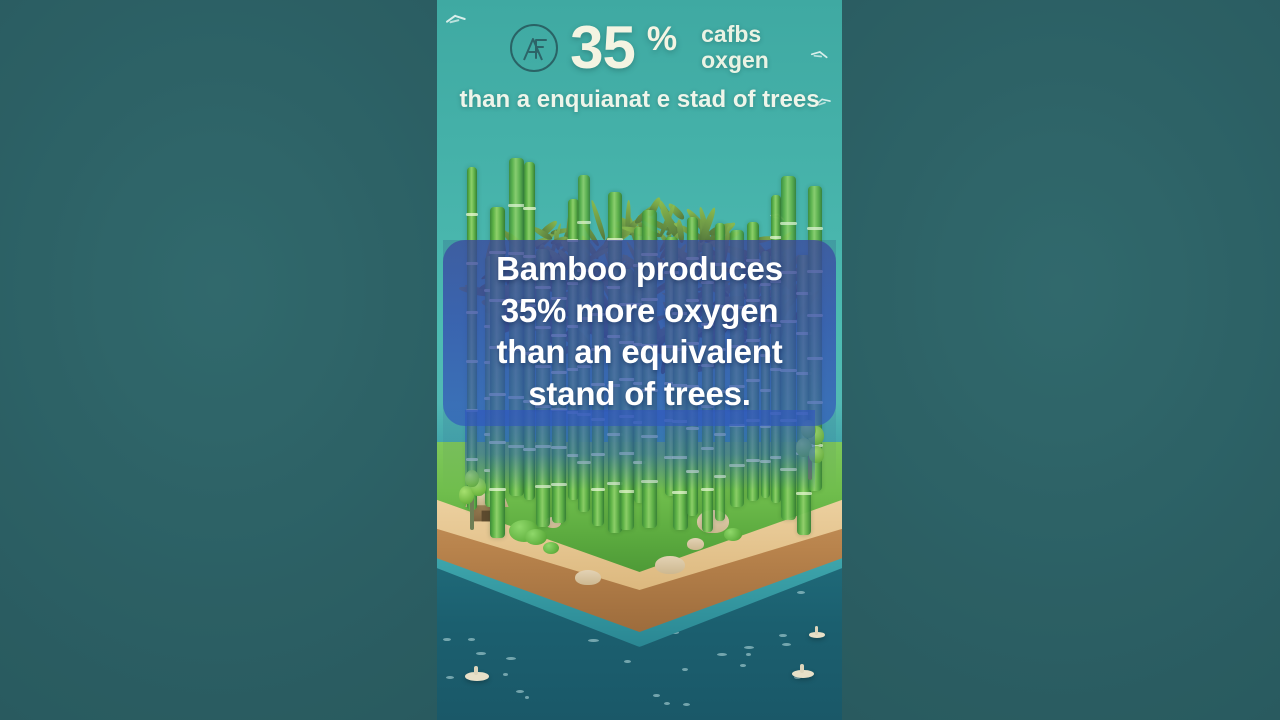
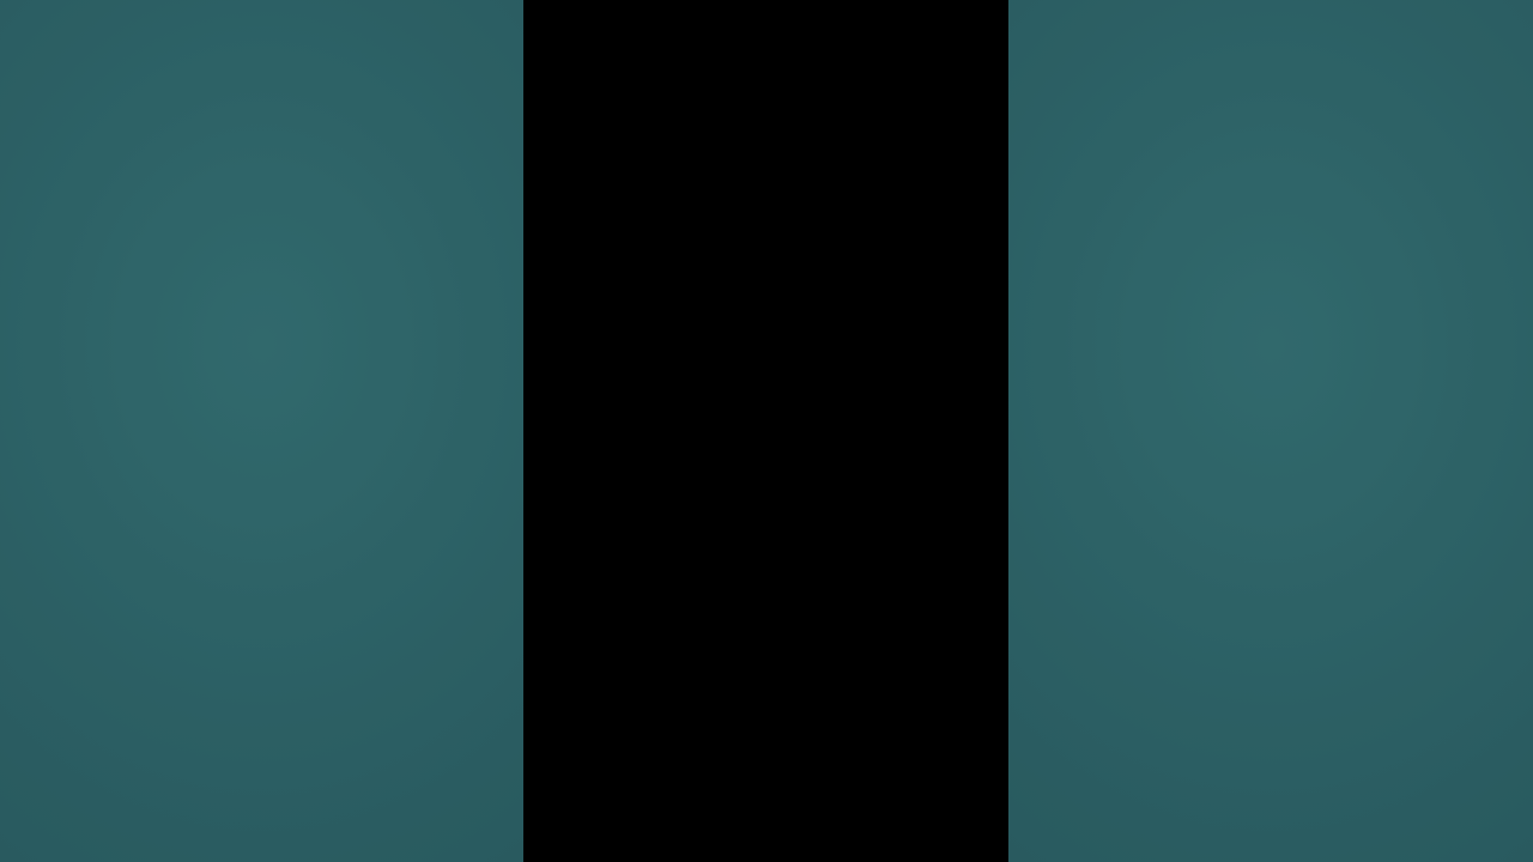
- Bamboo produces
- 35% more oxygen
- than an equivalent
- stand of trees.
- 35
- %
- cafbs
- oxgen
- than a enquianat e stad of trees
